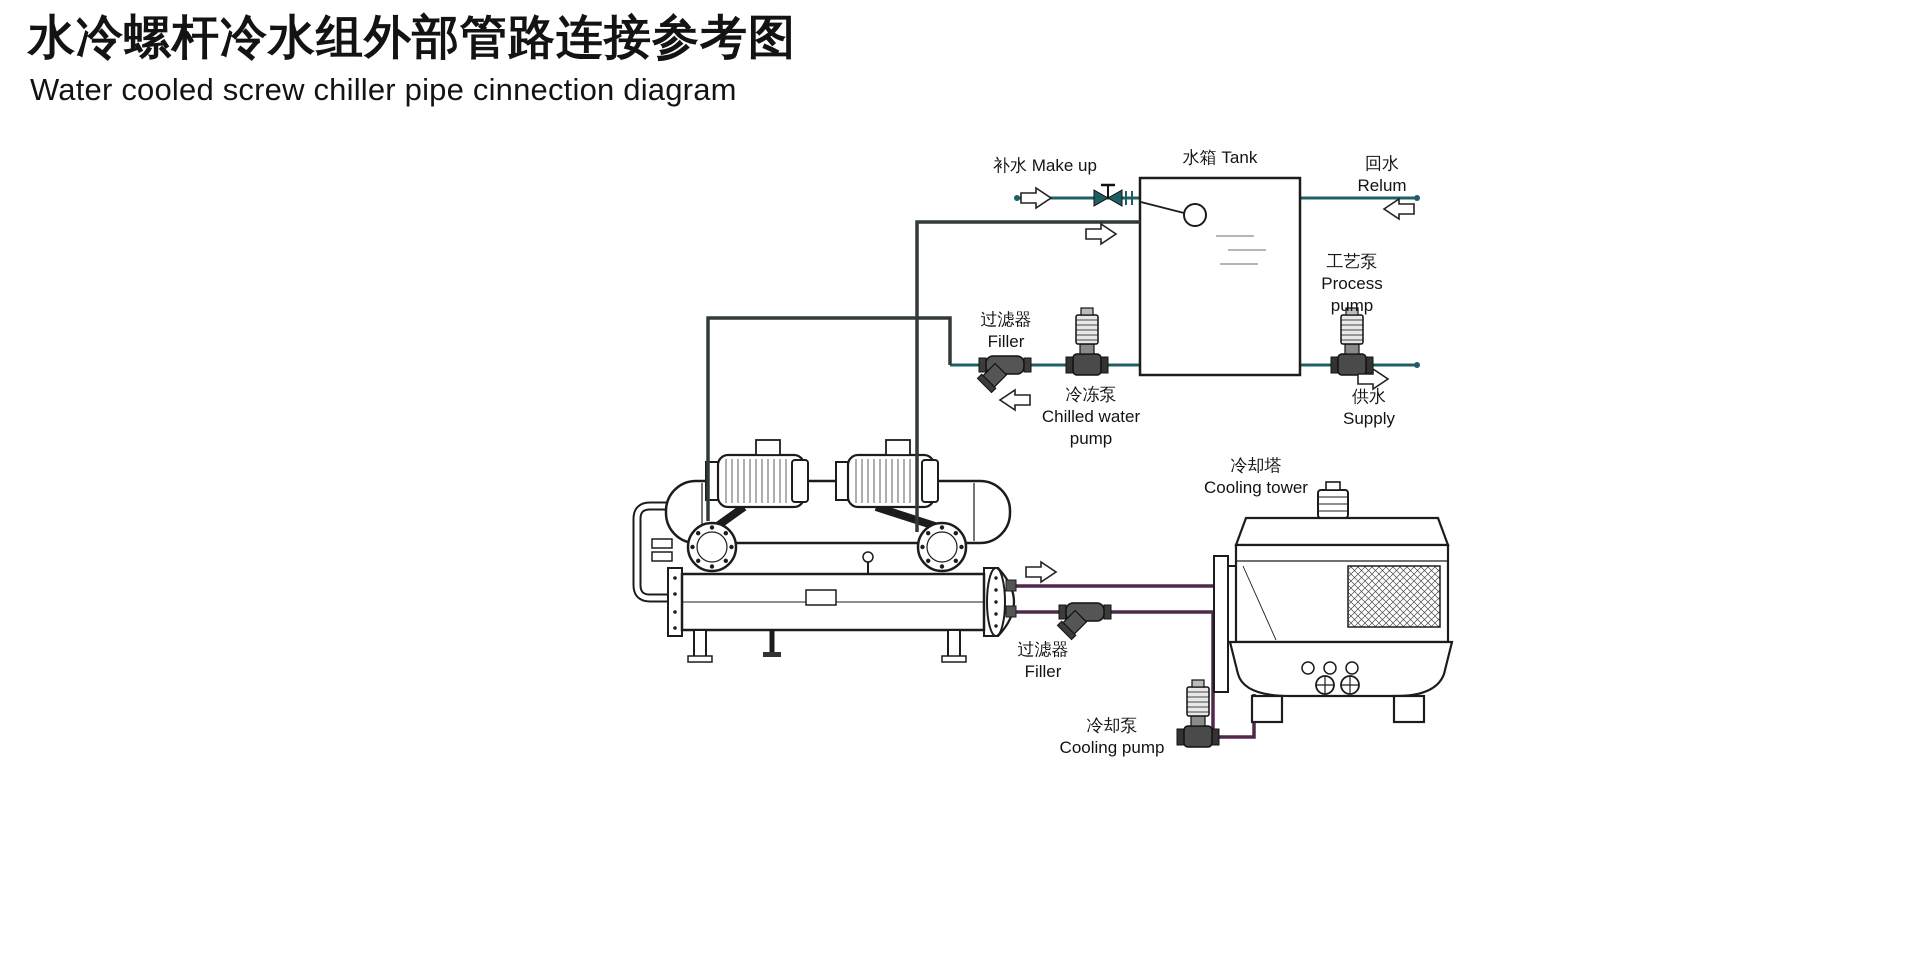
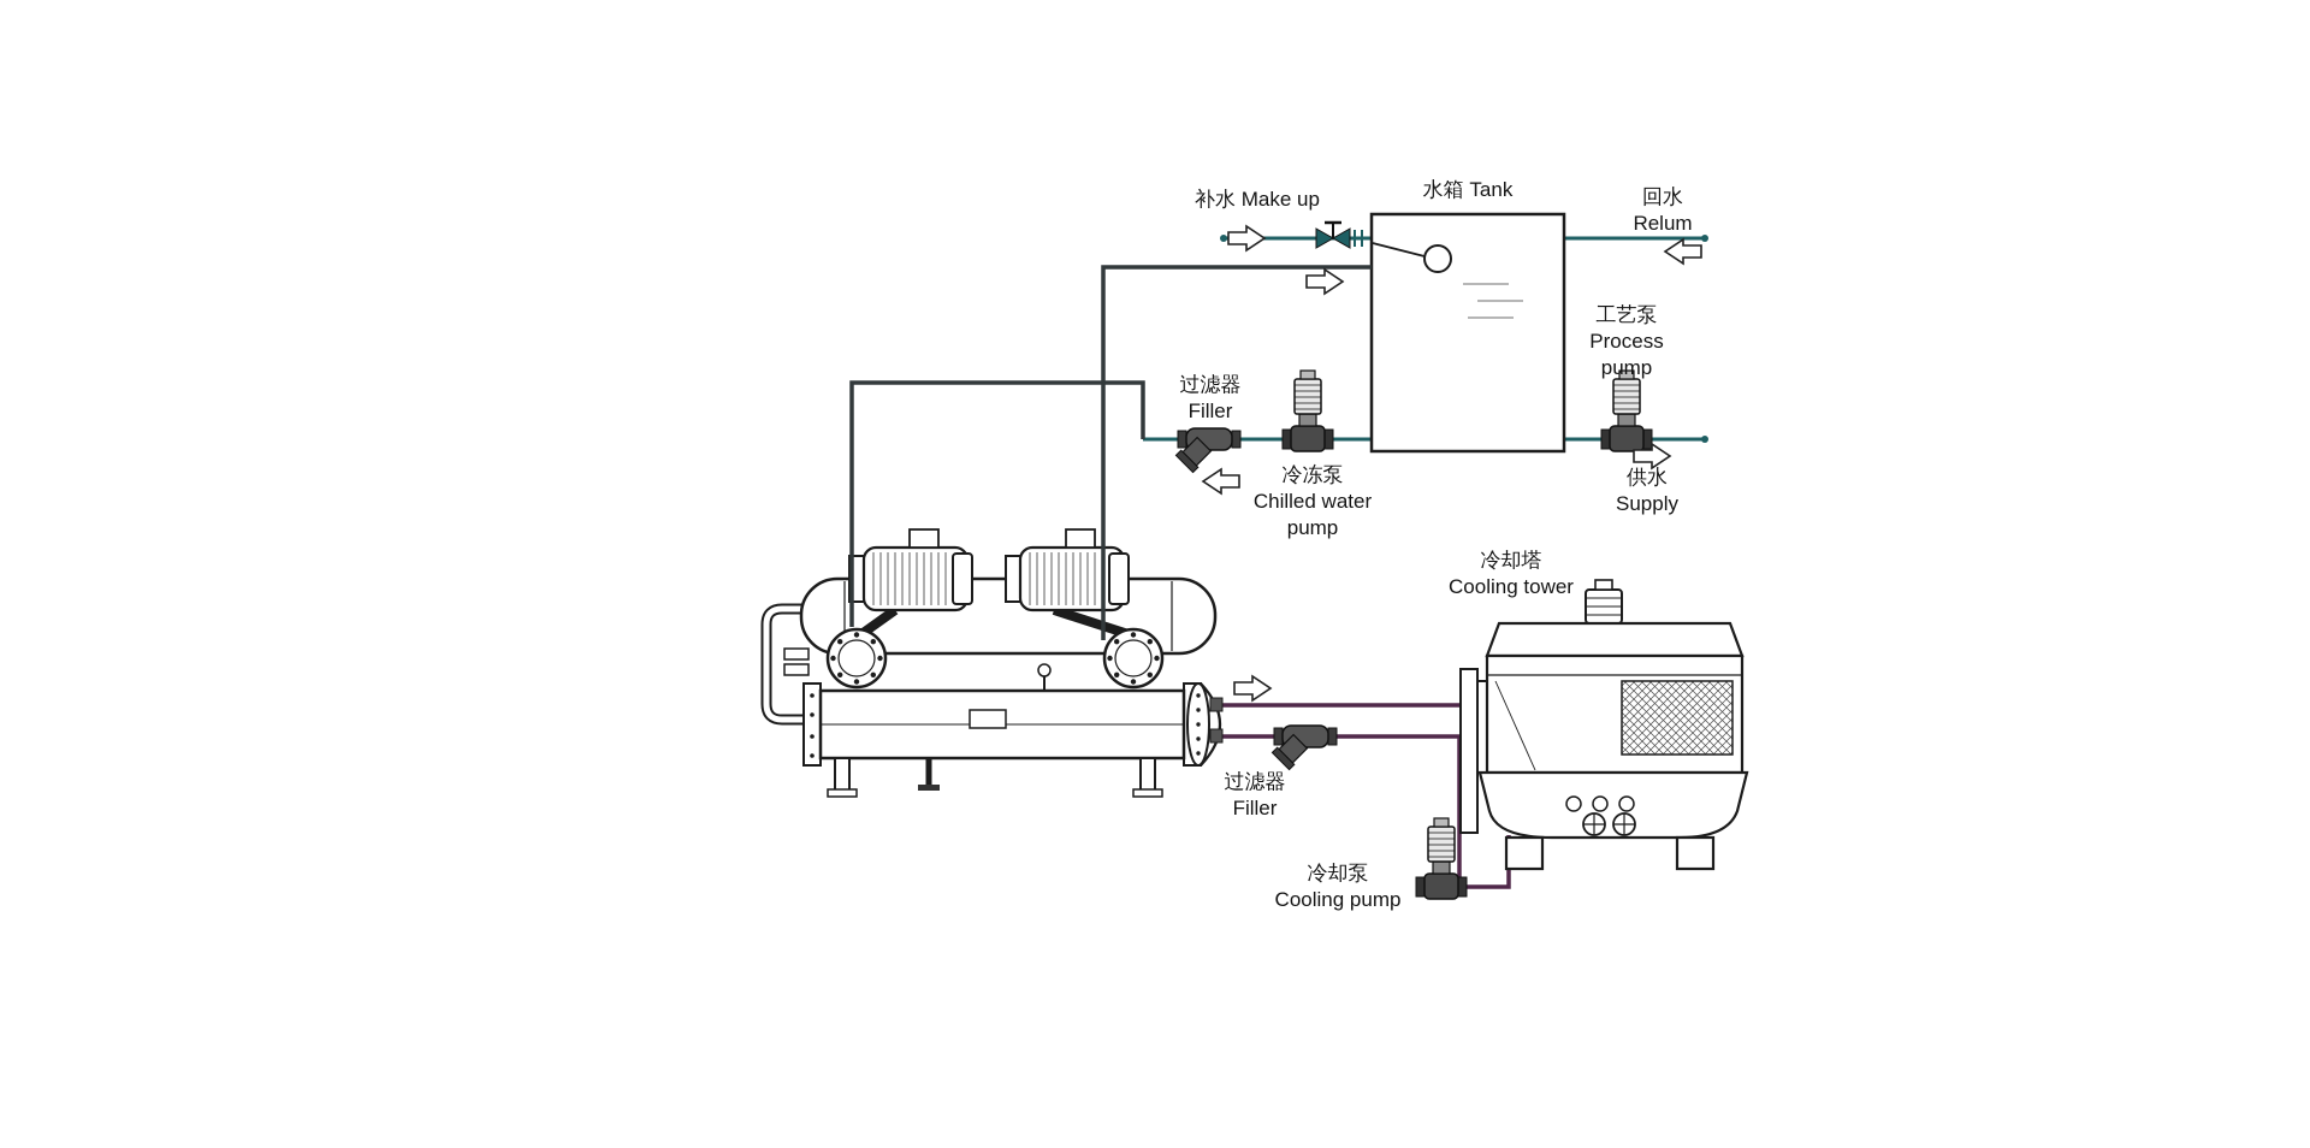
- 水冷螺杆冷水组外部管路连接参考图
- Water cooled screw chiller pipe cinnection diagram
  水箱 Tank
  补水 Make up
  回水
  Relum
  工艺泵
  Process pump
  供水
  Supply
  过滤器
  Filler
  冷冻泵
  Chilled water pump
  冷却塔
  Cooling tower
  过滤器
  Filler
  冷却泵
  Cooling pump
